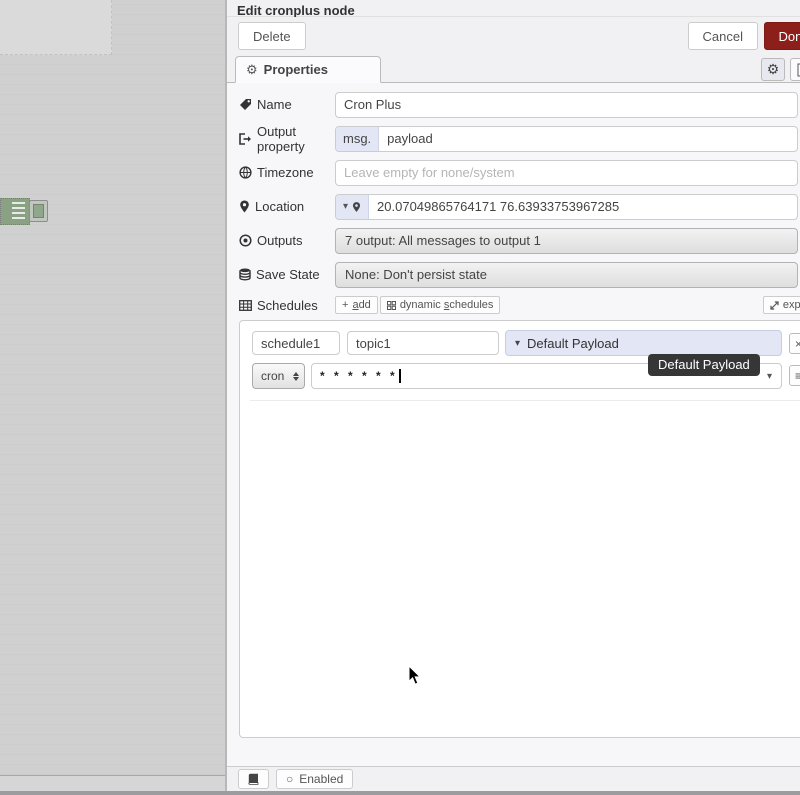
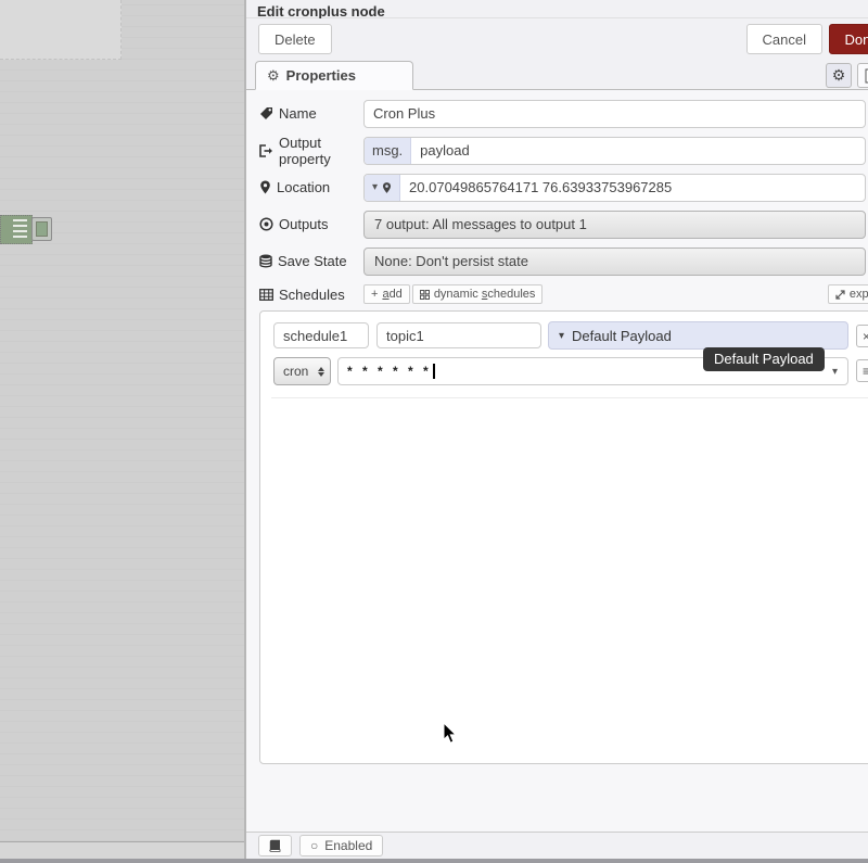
  Edit cronplus node
  Delete
  Cancel
  Don
  ⚙
  Properties
  ⚙
  Name
  Cron Plus
  Output property
  msg.
  payload
- Timezone
- Leave empty for none/system
  Location
  ▾
  20.07049865764171 76.63933753967285
  Outputs
  7 output: All messages to output 1
  Save State
  None: Don't persist state
  Schedules
  +
  add
  dynamic schedules
  schedule1
  topic1
  ▾
  Default Payload
  ×
  cron
  * * * * * *
  ▾
  ≡
  Default Payload
  ○
  Enabled
